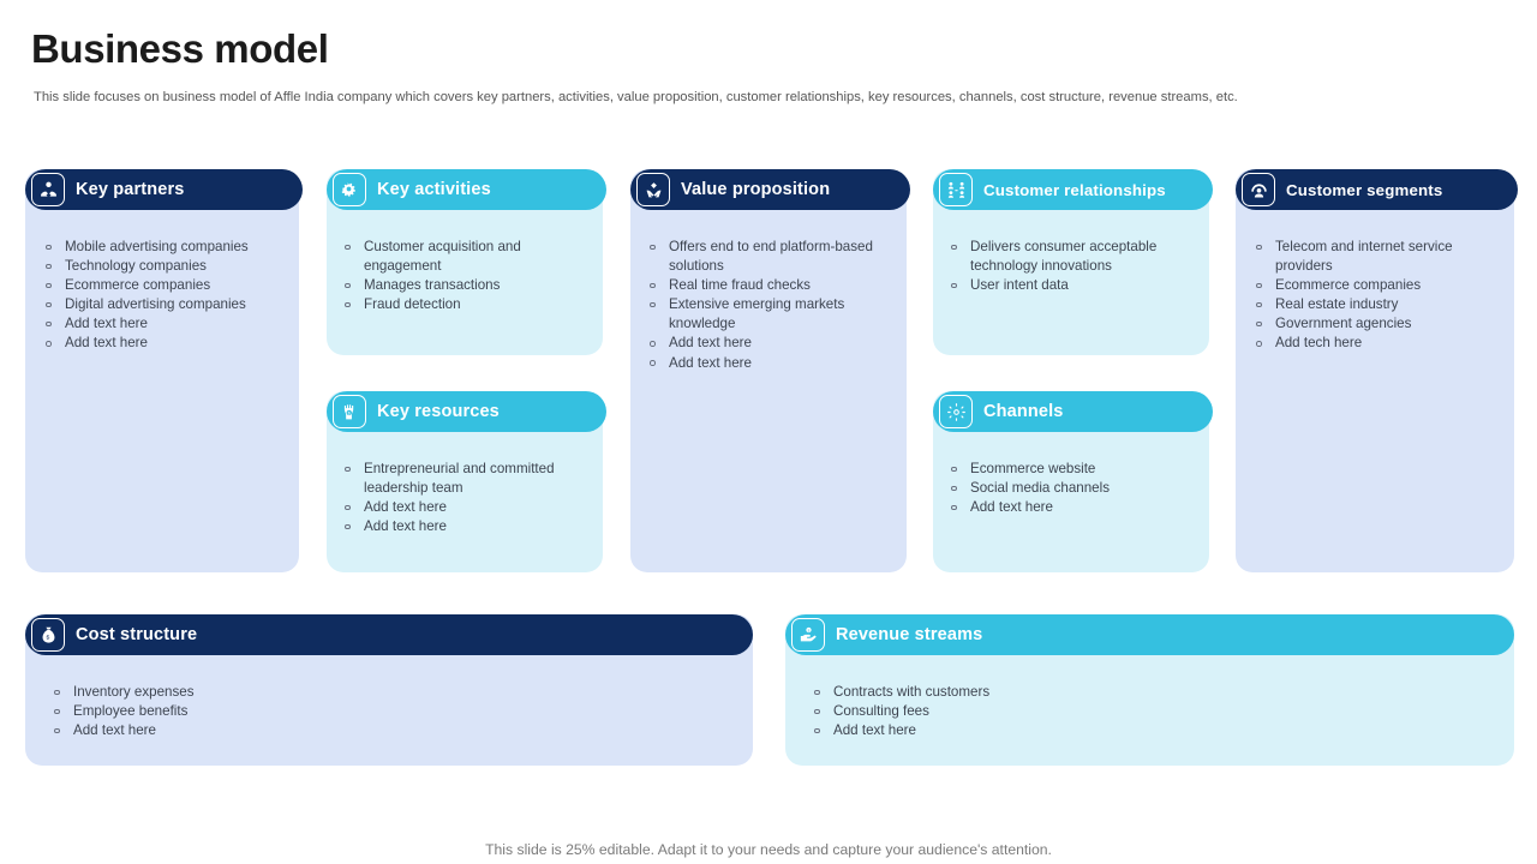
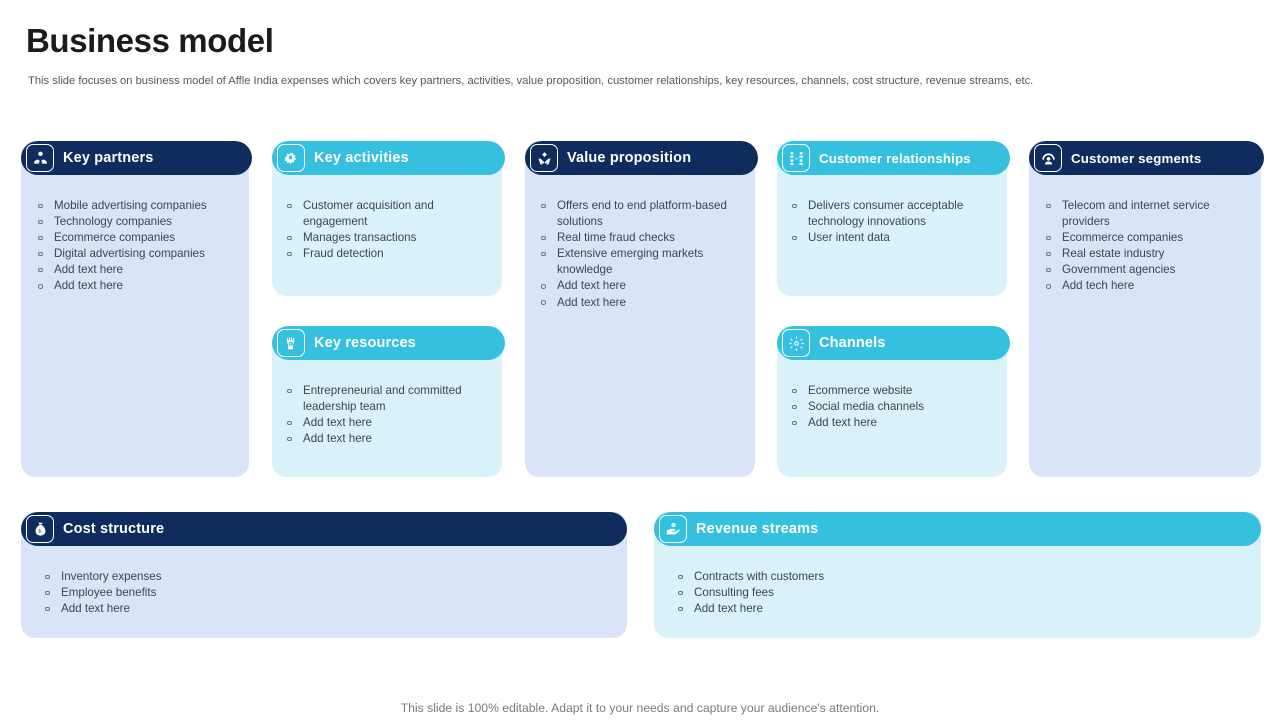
  Business model
- This slide focuses on business model of Affle India company which covers key partners, activities, value proposition, customer relationships, key resources, channels, cost structure, revenue streams, etc.
+ This slide focuses on business model of Affle India expenses which covers key partners, activities, value proposition, customer relationships, key resources, channels, cost structure, revenue streams, etc.
  Key partners
  Mobile advertising companies
  Technology companies
  Ecommerce companies
  Digital advertising companies
  Add text here
  Add text here
  Key activities
  Customer acquisition and engagement
  Manages transactions
  Fraud detection
  Key resources
  Entrepreneurial and committed leadership team
  Add text here
  Add text here
  Value proposition
  Offers end to end platform-based solutions
  Real time fraud checks
  Extensive emerging markets knowledge
  Add text here
  Add text here
  Customer relationships
  Delivers consumer acceptable technology innovations
  User intent data
  Channels
  Ecommerce website
  Social media channels
  Add text here
  Customer segments
  Telecom and internet service providers
  Ecommerce companies
  Real estate industry
  Government agencies
  Add tech here
  Cost structure
  Inventory expenses
  Employee benefits
  Add text here
  Revenue streams
  Contracts with customers
  Consulting fees
  Add text here
- This slide is 25% editable. Adapt it to your needs and capture your audience's attention.
+ This slide is 100% editable. Adapt it to your needs and capture your audience's attention.
